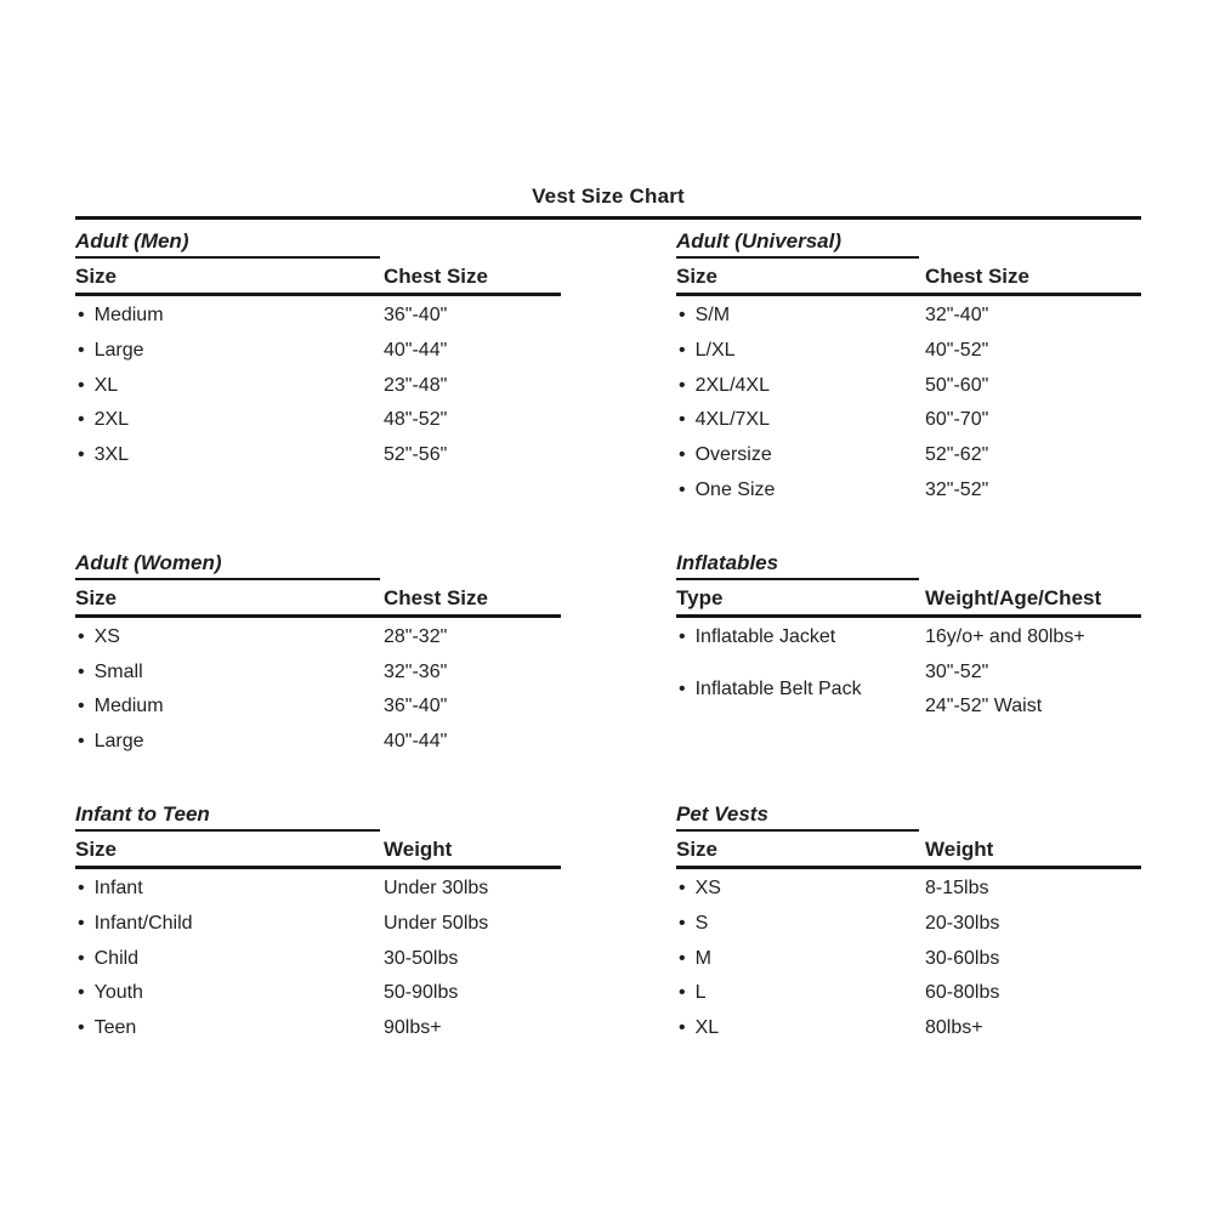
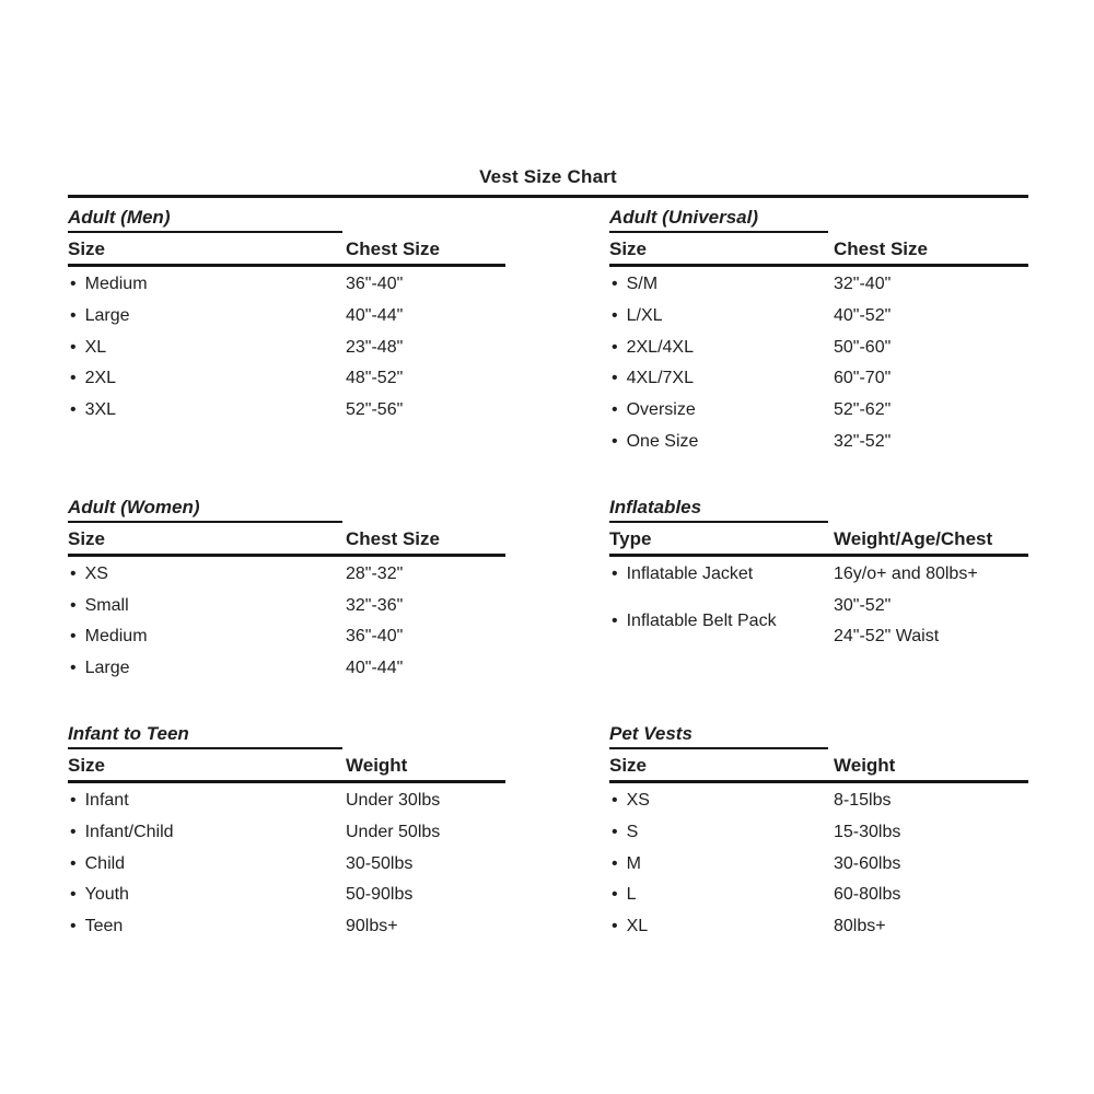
  Vest Size Chart
  Adult (Men)
  Size
  Chest Size
  • Medium
  36"-40"
  • Large
  40"-44"
  • XL
  23"-48"
  • 2XL
  48"-52"
  • 3XL
  52"-56"
  Adult (Universal)
  Size
  Chest Size
  • S/M
  32"-40"
  • L/XL
  40"-52"
  • 2XL/4XL
  50"-60"
  • 4XL/7XL
  60"-70"
  • Oversize
  52"-62"
  • One Size
  32"-52"
  Adult (Women)
  Size
  Chest Size
  • XS
  28"-32"
  • Small
  32"-36"
  • Medium
  36"-40"
  • Large
  40"-44"
  Inflatables
  Type
  Weight/Age/Chest
  • Inflatable Jacket
  16y/o+ and 80lbs+
  • Inflatable Belt Pack
  30"-52"
  24"-52" Waist
  Infant to Teen
  Size
  Weight
  • Infant
  Under 30lbs
  • Infant/Child
  Under 50lbs
  • Child
  30-50lbs
  • Youth
  50-90lbs
  • Teen
  90lbs+
  Pet Vests
  Size
  Weight
  • XS
  8-15lbs
  • S
- 20-30lbs
+ 15-30lbs
  • M
  30-60lbs
  • L
  60-80lbs
  • XL
  80lbs+
